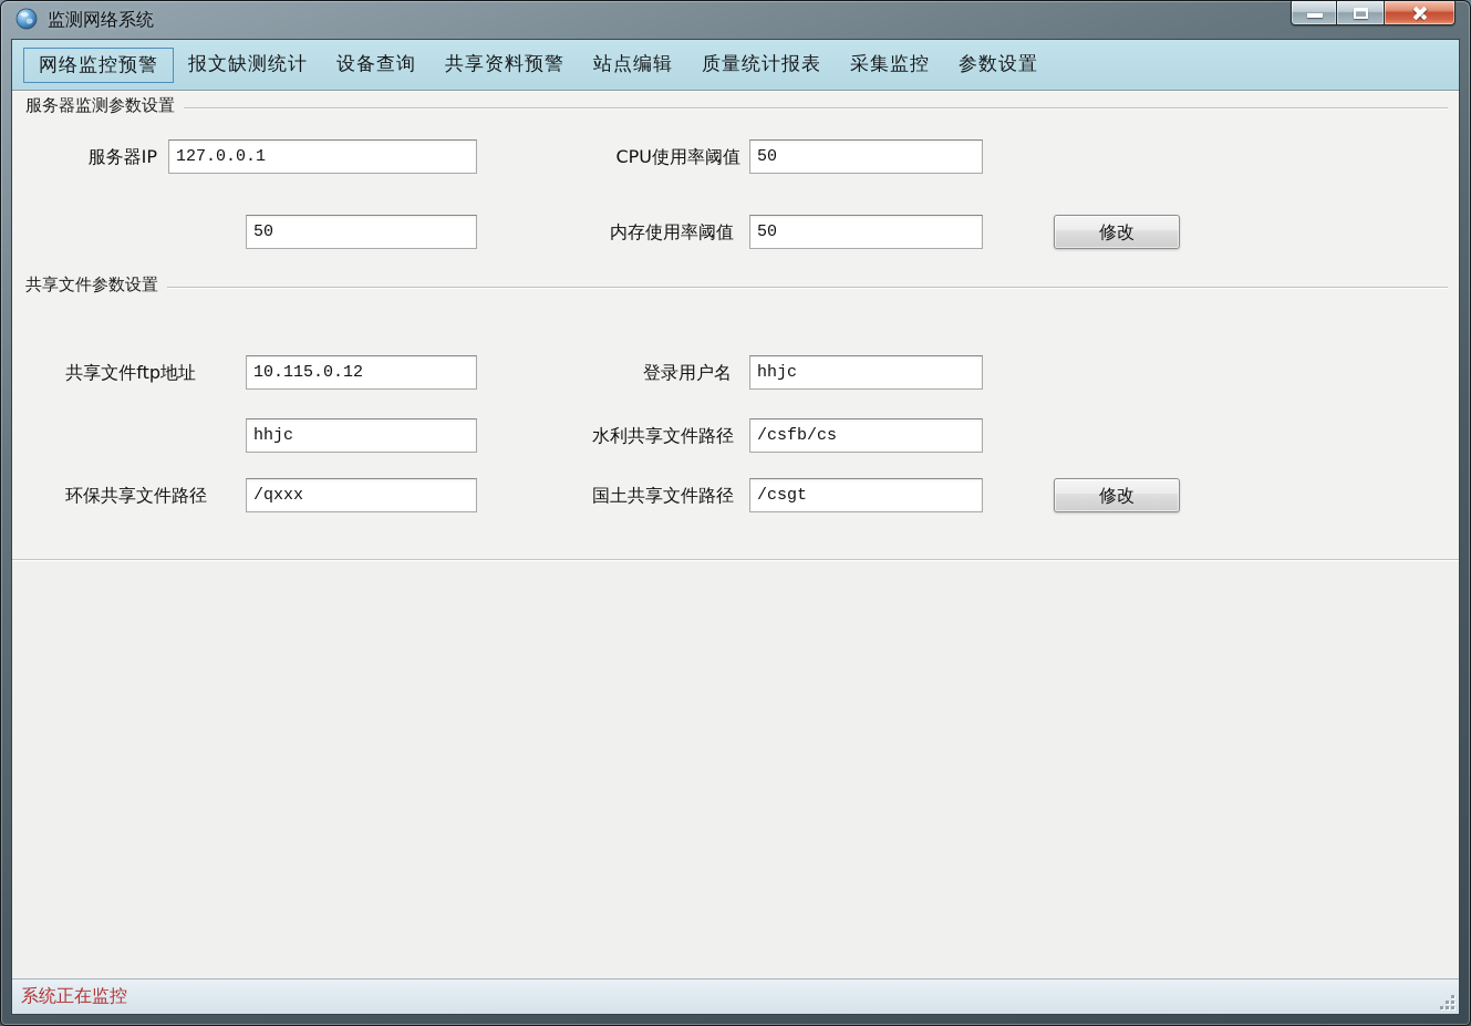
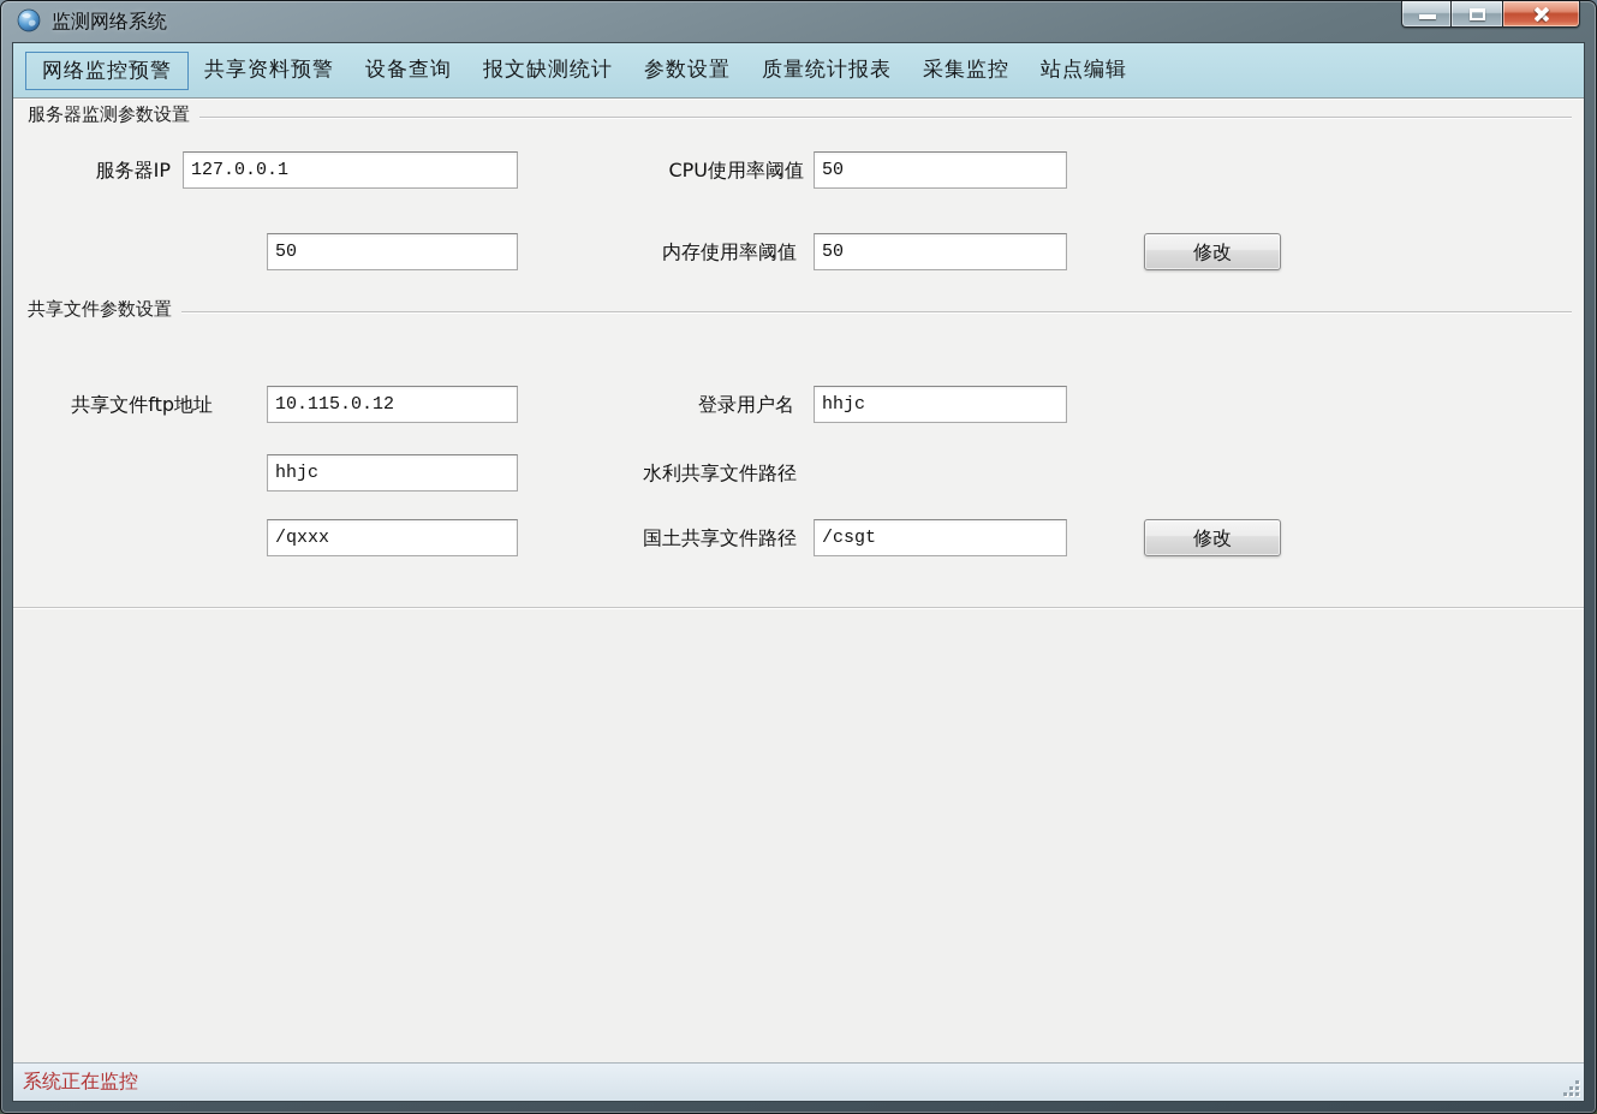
  监测网络系统
  网络监控预警
- 报文缺测统计
+ 共享资料预警
  设备查询
- 共享资料预警
+ 报文缺测统计
- 站点编辑
+ 参数设置
  质量统计报表
  采集监控
- 参数设置
+ 站点编辑
  服务器监测参数设置
  服务器IP
  127.0.0.1
  CPU使用率阈值
  50
  50
  内存使用率阈值
  50
  修改
  共享文件参数设置
  共享文件ftp地址
  10.115.0.12
  登录用户名
  hhjc
  hhjc
  水利共享文件路径
- /csfb/cs
- 环保共享文件路径
  /qxxx
  国土共享文件路径
  /csgt
  修改
  系统正在监控
